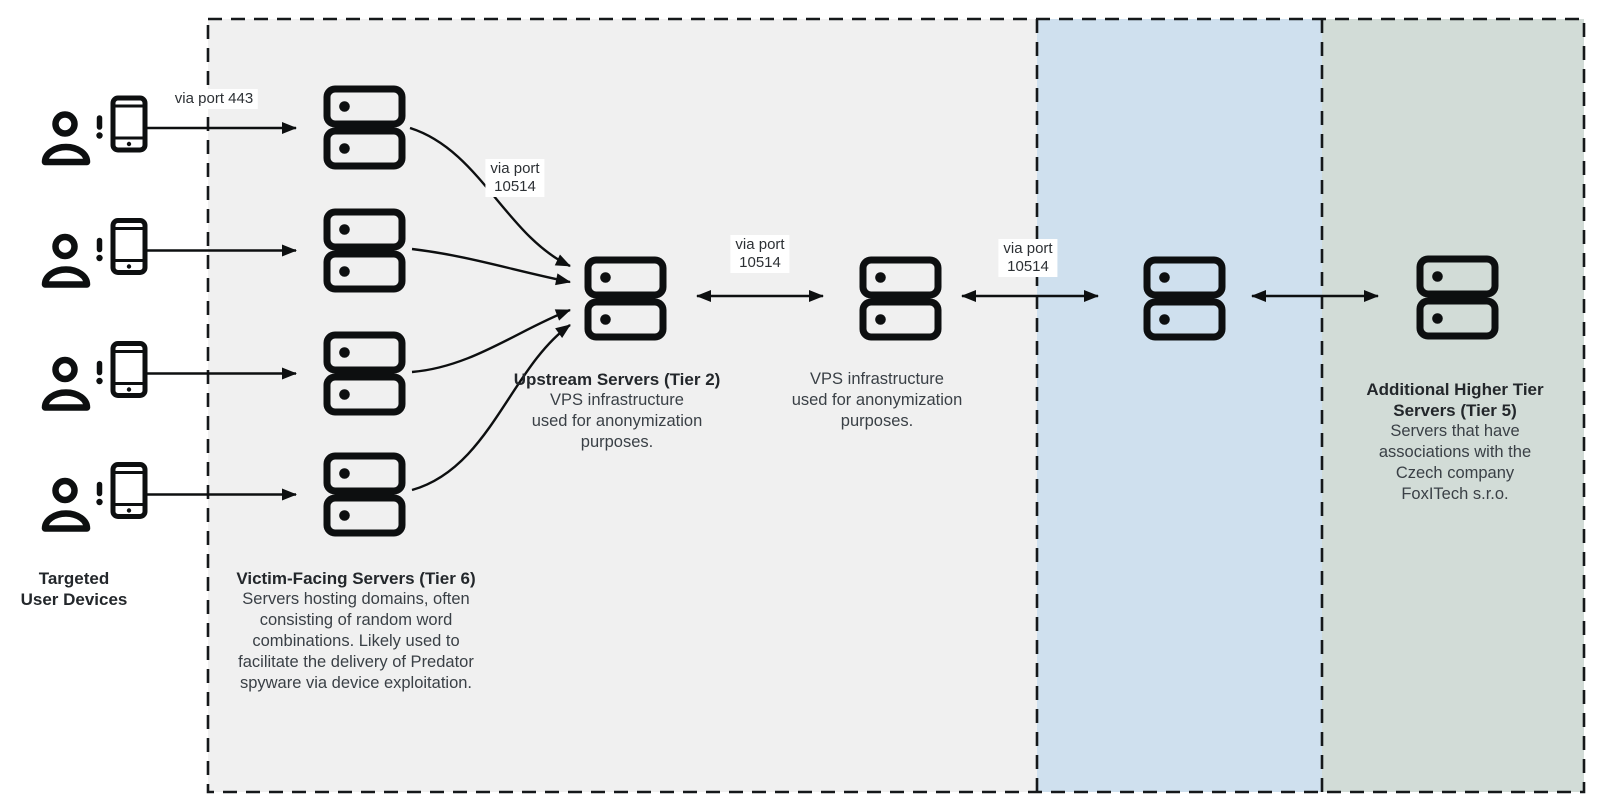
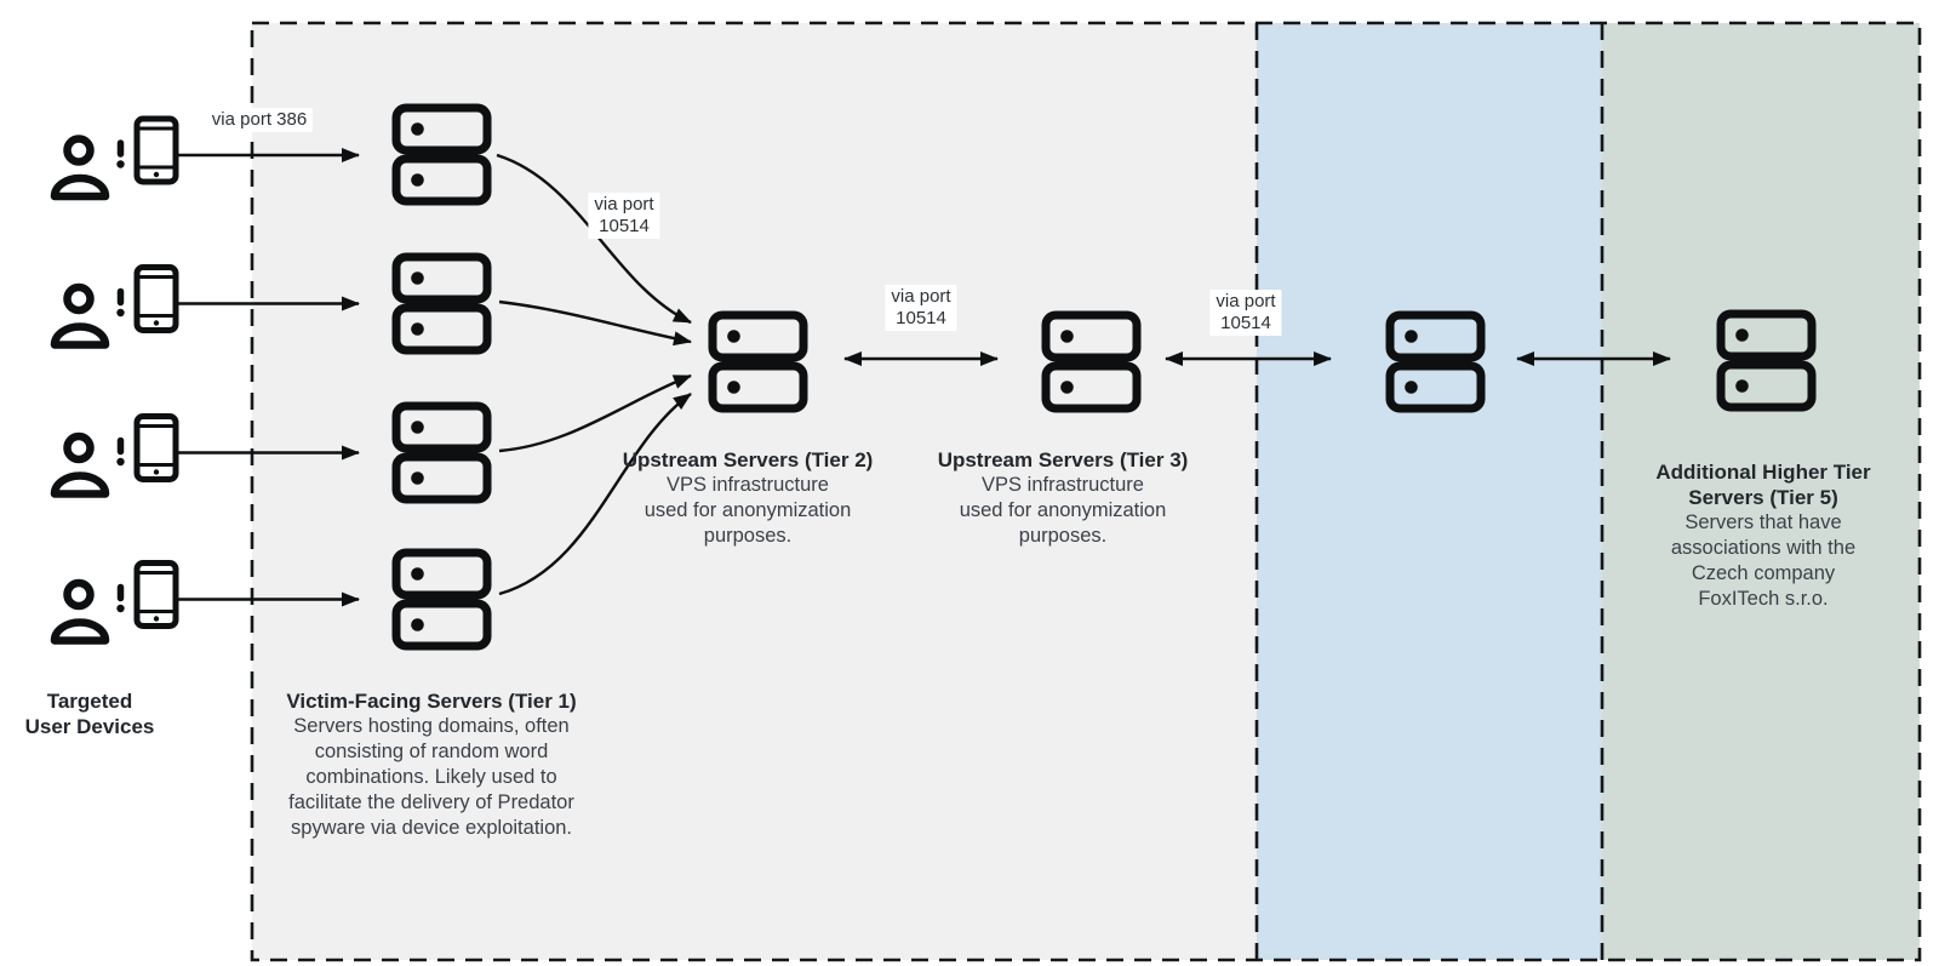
- via port 443
+ via port 386
  via port
  10514
  via port
  10514
  via port
  10514
  Targeted
  User Devices
- Victim-Facing Servers (Tier 6)
+ Victim-Facing Servers (Tier 1)
  Servers hosting domains, often
  consisting of random word
  combinations. Likely used to
  facilitate the delivery of Predator
  spyware via device exploitation.
  Upstream Servers (Tier 2)
  VPS infrastructure
  used for anonymization
  purposes.
+ Upstream Servers (Tier 3)
  VPS infrastructure
  used for anonymization
  purposes.
  Additional Higher Tier
  Servers (Tier 5)
  Servers that have
  associations with the
  Czech company
  FoxITech s.r.o.
